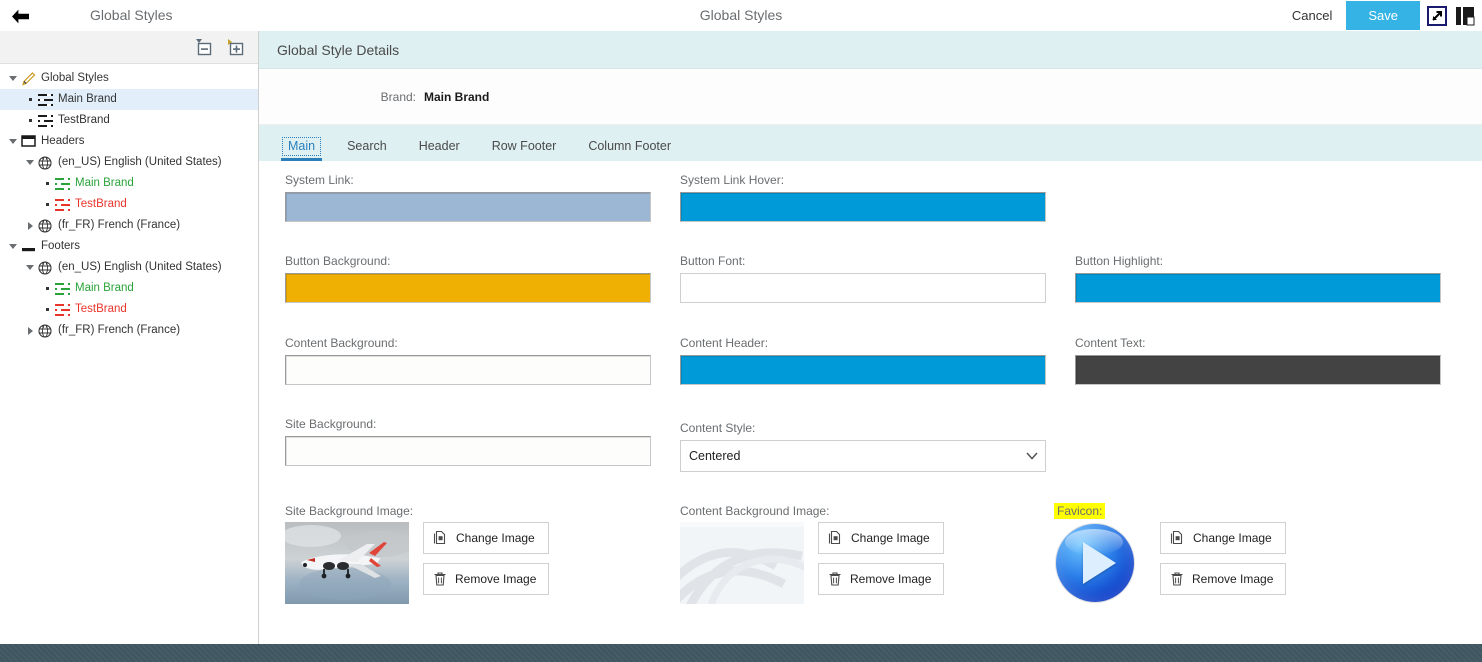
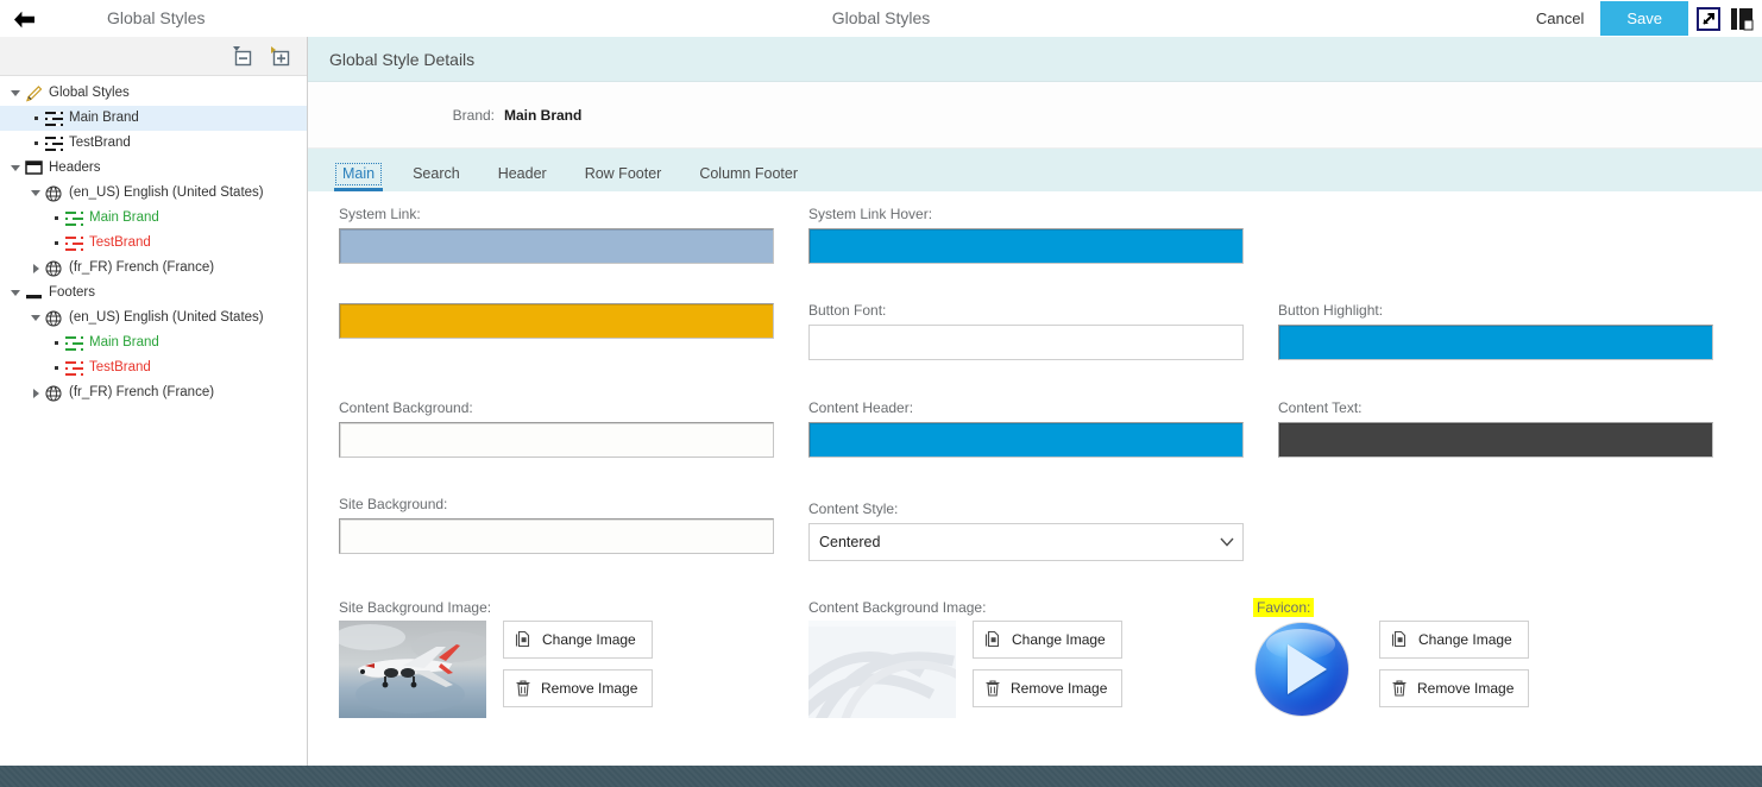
  Global Styles
  Global Styles
  Cancel
  Save
  Global Styles
  Main Brand
  TestBrand
  Headers
  (en_US) English (United States)
  Main Brand
  TestBrand
  (fr_FR) French (France)
  Footers
  (en_US) English (United States)
  Main Brand
  TestBrand
  (fr_FR) French (France)
  Global Style Details
  Brand:
  Main Brand
  Main
  Search
  Header
  Row Footer
  Column Footer
  System Link:
  System Link Hover:
- Button Background:
  Button Font:
  Button Highlight:
  Content Background:
  Content Header:
  Content Text:
  Site Background:
  Content Style:
  Centered
  Site Background Image:
  Change Image
  Remove Image
  Content Background Image:
  Change Image
  Remove Image
  Favicon:
  Change Image
  Remove Image
